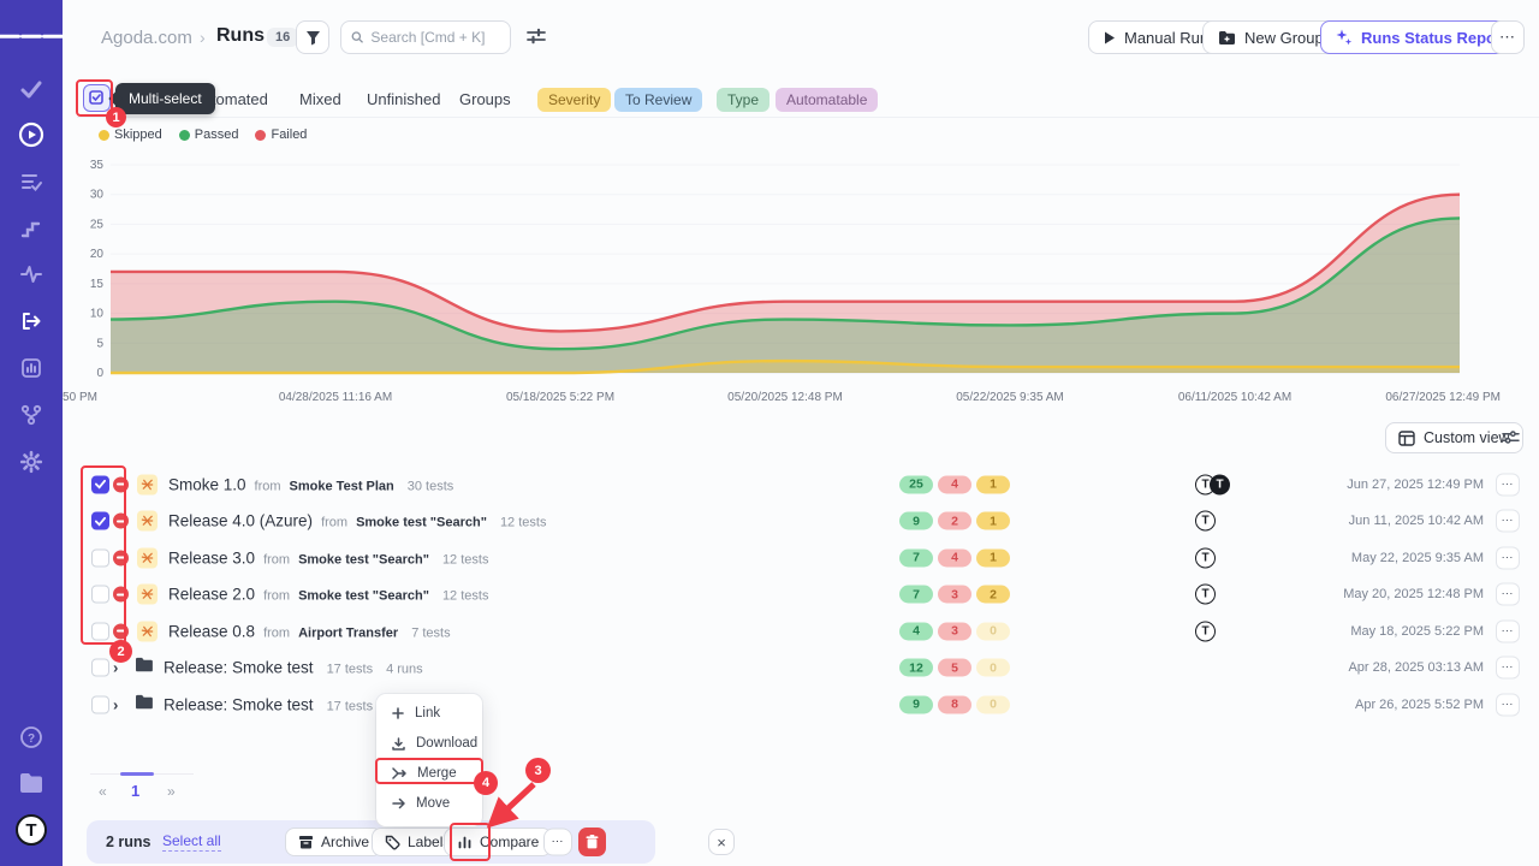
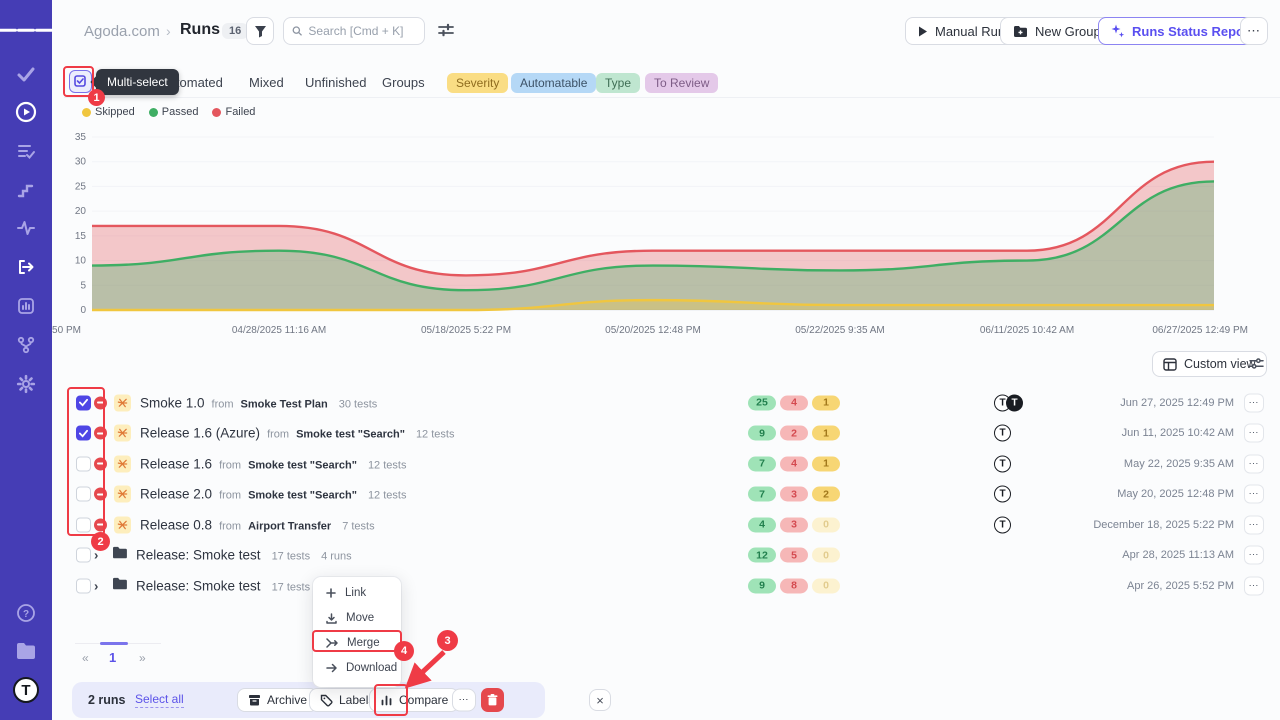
  ?
  T
  Agoda.com
  ›
  Runs
  16
  Search [Cmd + K]
  Manual Ru
  New Grou
  Runs Status Rep
  ⋯
  Mixed
  Unfinished
  Groups
  Severity
- To Review
+ Automatable
  Type
- Automatable
+ To Review
  Multi-select
  Skipped
  Passed
  Failed
  0
  5
  10
  15
  20
  25
  30
  35
  04/28/2025 11:16 AM
  05/18/2025 5:22 PM
  05/20/2025 12:48 PM
  05/22/2025 9:35 AM
  06/11/2025 10:42 AM
  06/27/2025 12:49 PM
  Custom view
  Smoke 1.0
  from
  Smoke Test Plan
  30 tests
  25
  4
  1
  T
  T
  Jun 27, 2025 12:49 PM
  ⋯
- Release 4.0 (Azure)
+ Release 1.6 (Azure)
  from
  Smoke test "Search"
  12 tests
  9
  2
  1
  T
  Jun 11, 2025 10:42 AM
  ⋯
- Release 3.0
+ Release 1.6
  from
  Smoke test "Search"
  12 tests
  7
  4
  1
  T
  May 22, 2025 9:35 AM
  ⋯
  Release 2.0
  from
  Smoke test "Search"
  12 tests
  7
  3
  2
  T
  May 20, 2025 12:48 PM
  ⋯
  Release 0.8
  from
  Airport Transfer
  7 tests
  4
  3
  0
  T
- May 18, 2025 5:22 PM
+ December 18, 2025 5:22 PM
  ⋯
  ›
  Release: Smoke test
  17 tests
  4 runs
  12
  5
  0
- Apr 28, 2025 03:13 AM
+ Apr 28, 2025 11:13 AM
  ⋯
  ›
  Release: Smoke test
  17 tests
  9
  8
  0
  Apr 26, 2025 5:52 PM
  ⋯
  Link
- Download
+ Move
  Merge
- Move
+ Download
  «
  1
  »
  2 runs
  Select all
  Archive
  Label
  Compare
  ⋯
  ×
  1
  2
  3
  4
